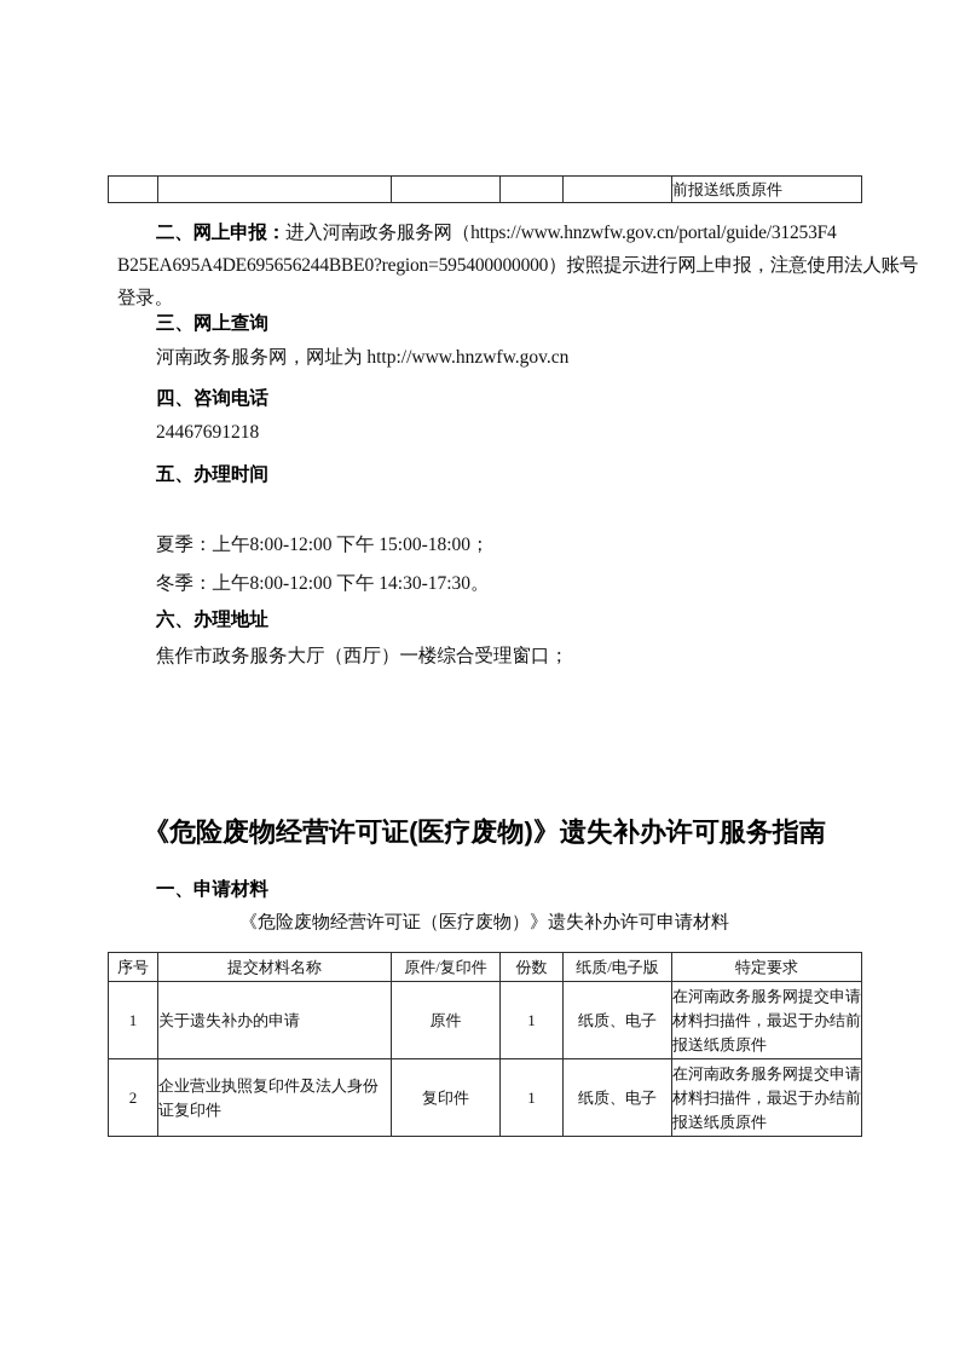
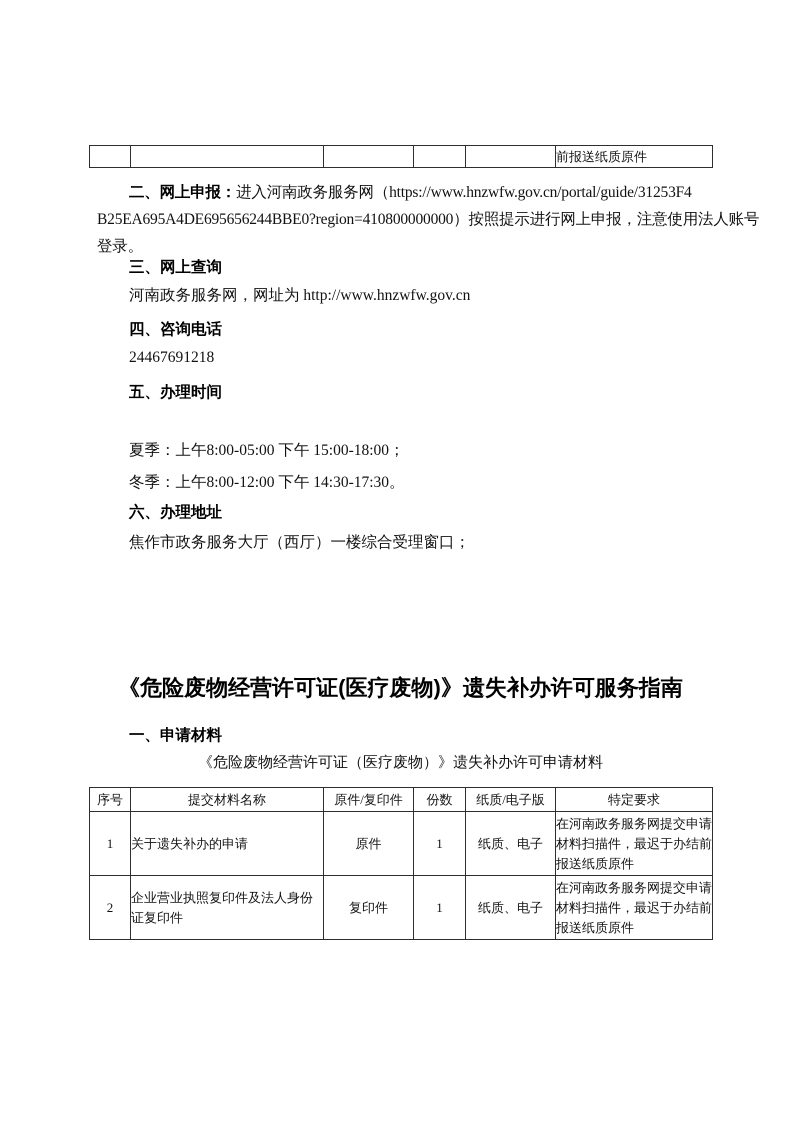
  					前报送纸质原件
  二、网上申报：进入河南政务服务网（https://www.hnzwfw.gov.cn/portal/guide/31253F4
- B25EA695A4DE695656244BBE0?region=595400000000）按照提示进行网上申报，注意使用法人账号
+ B25EA695A4DE695656244BBE0?region=410800000000）按照提示进行网上申报，注意使用法人账号
  登录。
  三、网上查询
  河南政务服务网，网址为 http://www.hnzwfw.gov.cn
  四、咨询电话
  24467691218
  五、办理时间
- 夏季：上午8:00-12:00 下午 15:00-18:00；
+ 夏季：上午8:00-05:00 下午 15:00-18:00；
  冬季：上午8:00-12:00 下午 14:30-17:30。
  六、办理地址
  焦作市政务服务大厅（西厅）一楼综合受理窗口；
  《危险废物经营许可证(医疗废物)》遗失补办许可服务指南
  一、申请材料
  《危险废物经营许可证（医疗废物）》遗失补办许可申请材料
  序号	提交材料名称	原件/复印件	份数	纸质/电子版	特定要求
  1	关于遗失补办的申请	原件	1	纸质、电子	在河南政务服务网提交申请材料扫描件，最迟于办结前报送纸质原件
  2	企业营业执照复印件及法人身份证复印件	复印件	1	纸质、电子	在河南政务服务网提交申请材料扫描件，最迟于办结前报送纸质原件
